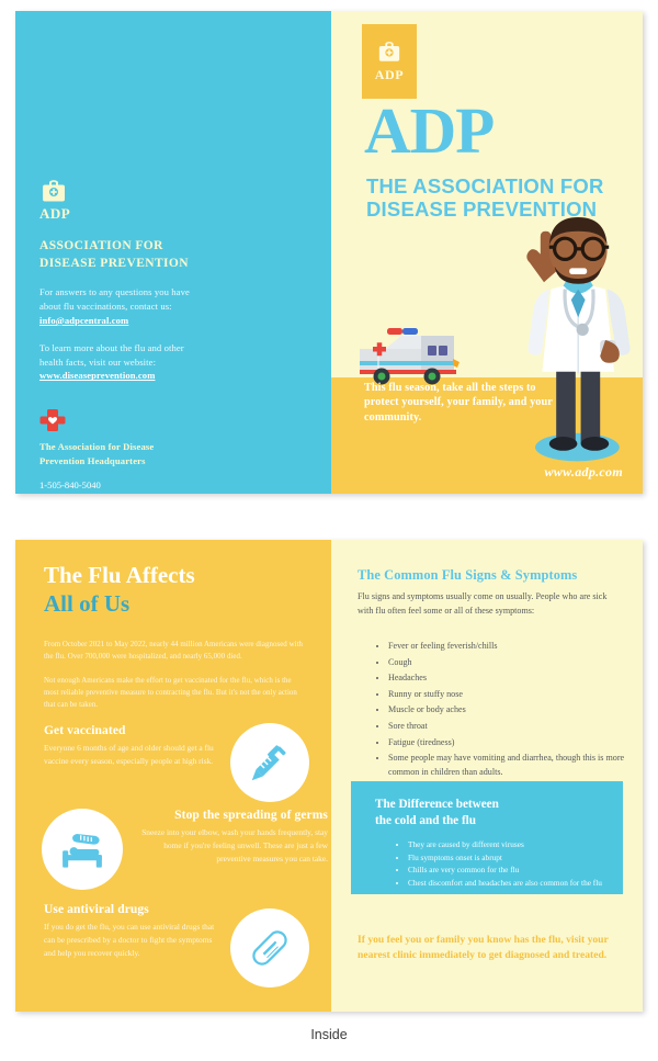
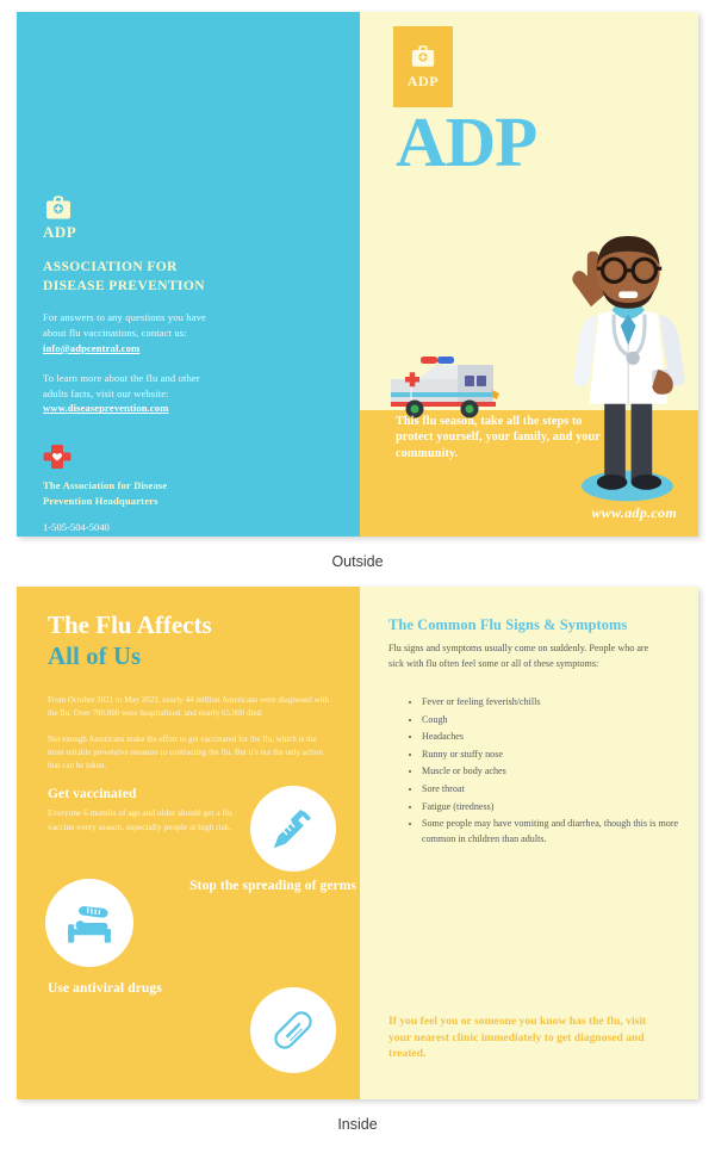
  ADP
  ASSOCIATION FOR
  DISEASE PREVENTION
  For answers to any questions you have
  about flu vaccinations, contact us:
  info@adpcentral.com
  To learn more about the flu and other
- health facts, visit our website:
+ adults facts, visit our website:
  www.diseaseprevention.com
  The Association for Disease
  Prevention Headquarters
- 1-505-840-5040
+ 1-505-504-5040
  ADP
  ADP
- THE ASSOCIATION FOR DISEASE PREVENTION
  This flu season, take all the steps to protect yourself, your family, and your community.
  www.adp.com
+ Outside
  The Flu Affects
  All of Us
  Get vaccinated
  Everyone 6 months of age and older should get a flu vaccine every season, especially people at high risk.
  Stop the spreading of germs
- Sneeze into your elbow, wash your hands frequently, stay home if you're feeling unwell. These are just a few preventive measures you can take.
  Use antiviral drugs
- If you do get the flu, you can use antiviral drugs that can be prescribed by a doctor to fight the symptoms and help you recover quickly.
  The Common Flu Signs & Symptoms
- Flu signs and symptoms usually come on usually. People who are sick with flu often feel some or all of these symptoms:
+ Flu signs and symptoms usually come on suddenly. People who are sick with flu often feel some or all of these symptoms:
  Fever or feeling feverish/chills
  Cough
  Headaches
  Runny or stuffy nose
  Muscle or body aches
  Sore throat
  Fatigue (tiredness)
  Some people may have vomiting and diarrhea, though this is more common in children than adults.
- The Difference between
- the cold and the flu
- They are caused by different viruses
- Flu symptoms onset is abrupt
- Chills are very common for the flu
- Chest discomfort and headaches are also common for the flu
- If you feel you or family you know has the flu, visit your nearest clinic immediately to get diagnosed and treated.
+ If you feel you or someone you know has the flu, visit your nearest clinic immediately to get diagnosed and treated.
  Inside
